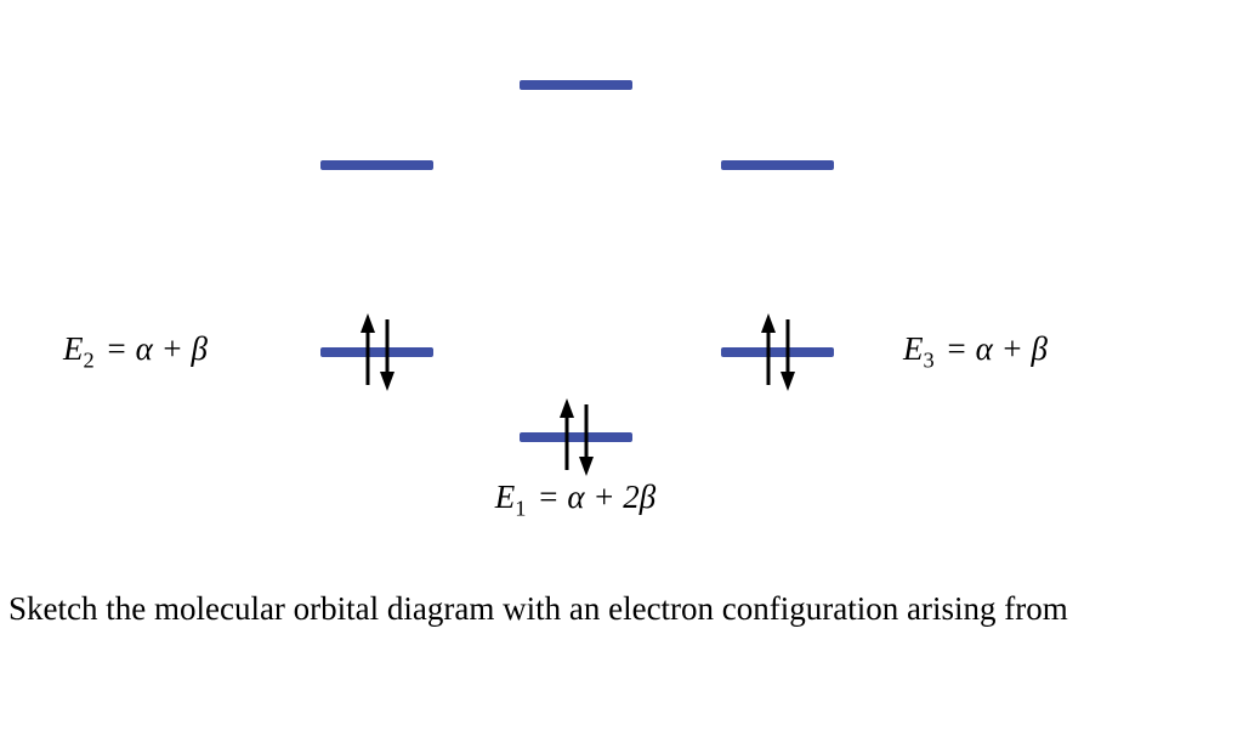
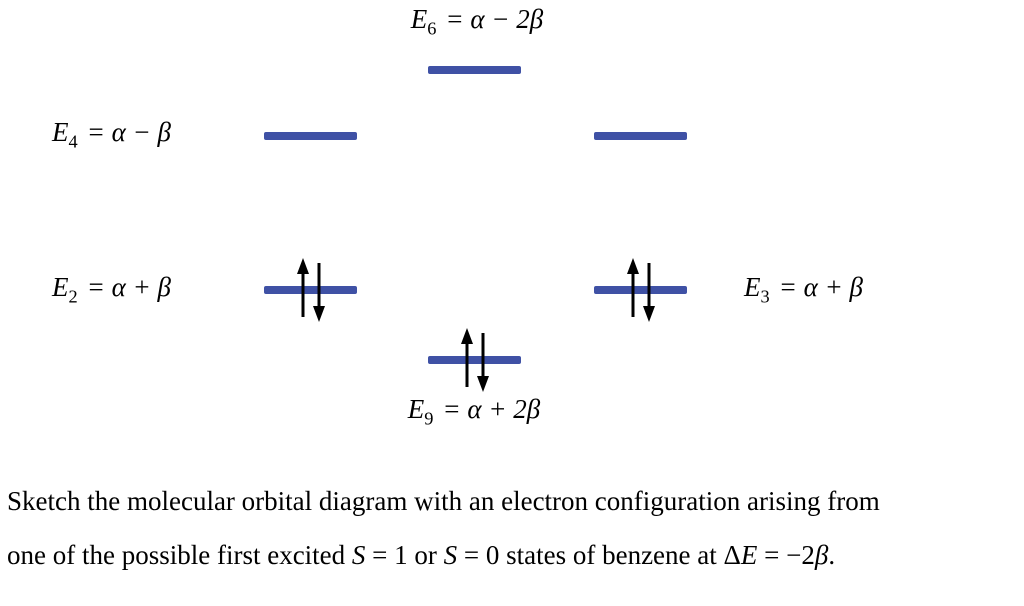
+ E6 = α − 2β
+ E4 = α − β
  E2 = α + β
  E3 = α + β
- E1 = α + 2β
+ E9 = α + 2β
  Sketch the molecular orbital diagram with an electron configuration arising from
+ one of the possible first excited S = 1 or S = 0 states of benzene at ΔE = −2β.
